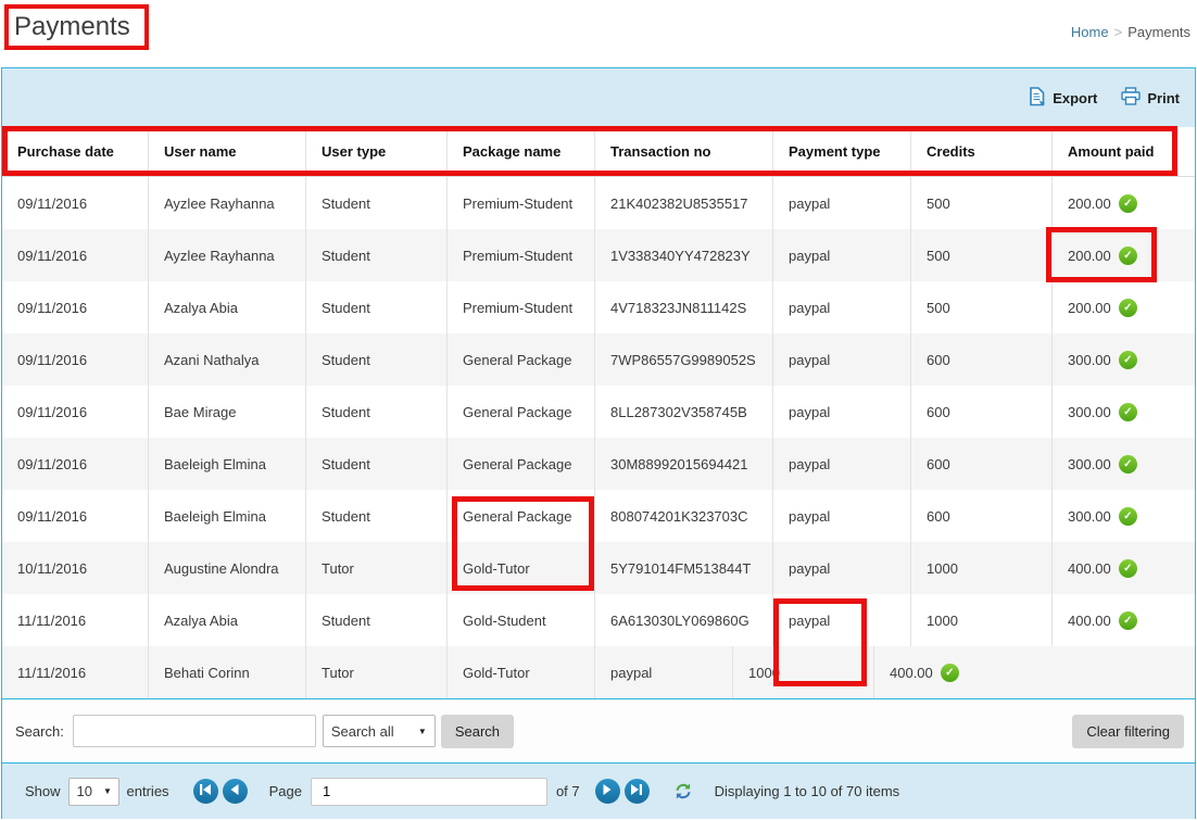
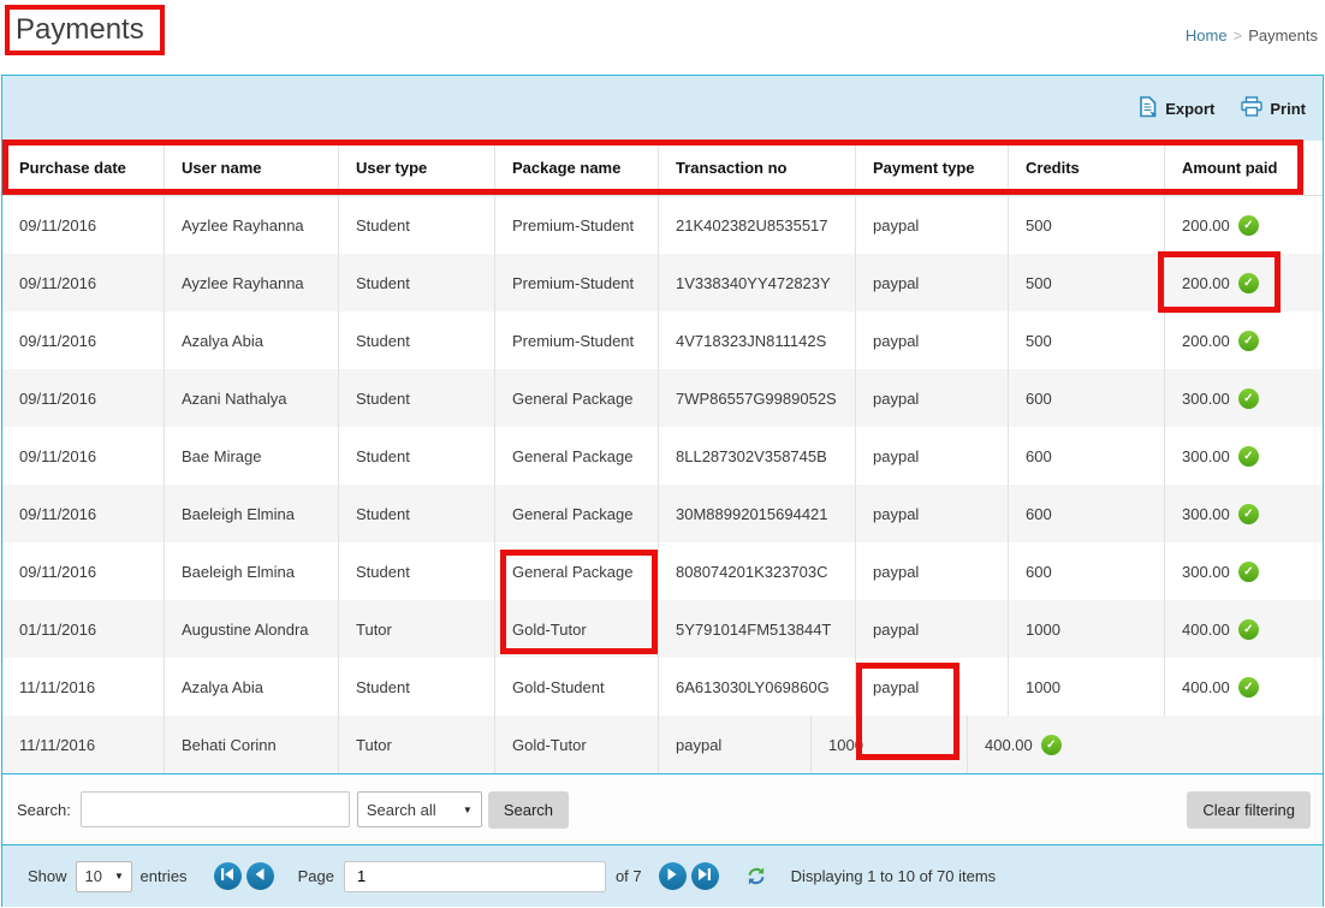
  Payments
  Home > Payments
  Export
  Print
  Purchase date
  User name
  User type
  Package name
  Transaction no
  Payment type
  Credits
  Amount paid
  09/11/2016
  Ayzlee Rayhanna
  Student
  Premium-Student
  21K402382U8535517
  paypal
  500
  200.00
  ✓
  09/11/2016
  Ayzlee Rayhanna
  Student
  Premium-Student
  1V338340YY472823Y
  paypal
  500
  200.00
  ✓
  09/11/2016
  Azalya Abia
  Student
  Premium-Student
  4V718323JN811142S
  paypal
  500
  200.00
  ✓
  09/11/2016
  Azani Nathalya
  Student
  General Package
  7WP86557G9989052S
  paypal
  600
  300.00
  ✓
  09/11/2016
  Bae Mirage
  Student
  General Package
  8LL287302V358745B
  paypal
  600
  300.00
  ✓
  09/11/2016
  Baeleigh Elmina
  Student
  General Package
  30M88992015694421
  paypal
  600
  300.00
  ✓
  09/11/2016
  Baeleigh Elmina
  Student
  General Package
  808074201K323703C
  paypal
  600
  300.00
  ✓
- 10/11/2016
+ 01/11/2016
  Augustine Alondra
  Tutor
  Gold-Tutor
  5Y791014FM513844T
  paypal
  1000
  400.00
  ✓
  11/11/2016
  Azalya Abia
  Student
  Gold-Student
  6A613030LY069860G
  paypal
  1000
  400.00
  ✓
  11/11/2016
  Behati Corinn
  Tutor
  Gold-Tutor
  paypal
  1000
  400.00
  ✓
  Search:
  Search all
  ▼
  Search
  Clear filtering
  Show
  10
  ▼
  entries
  Page
  1
  of 7
  Displaying 1 to 10 of 70 items
